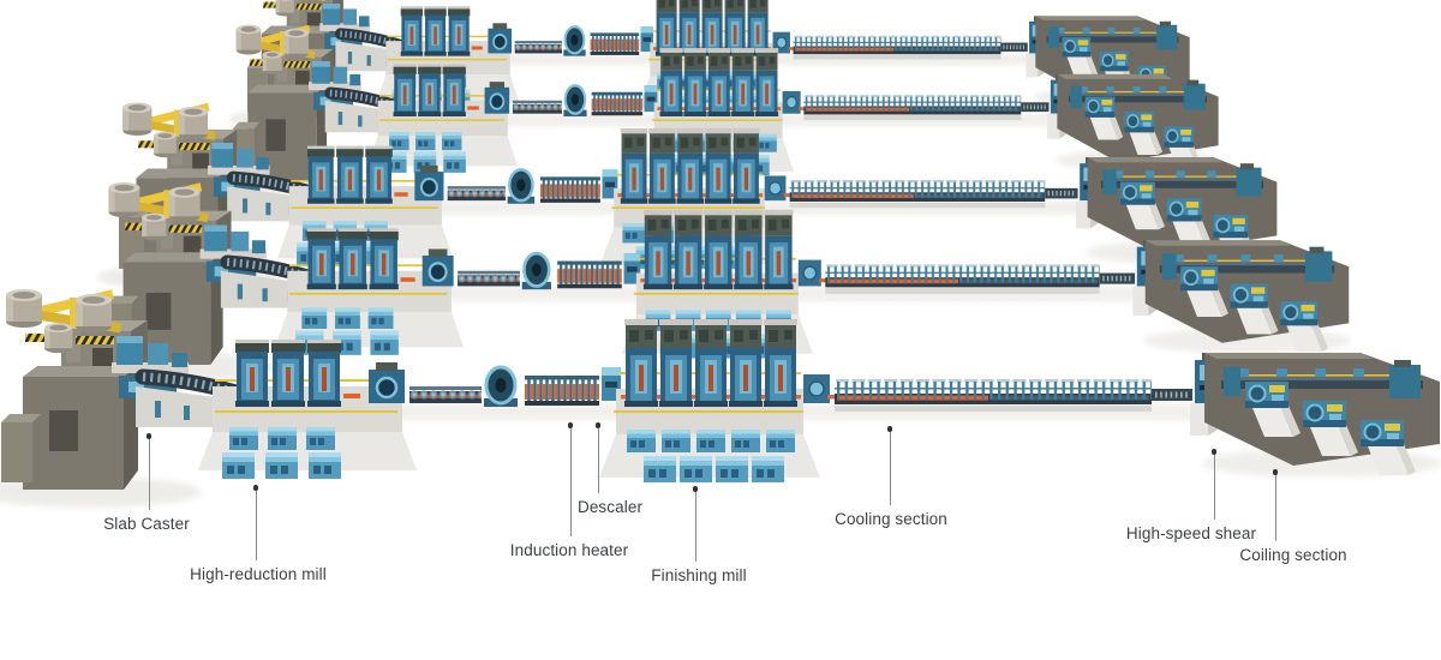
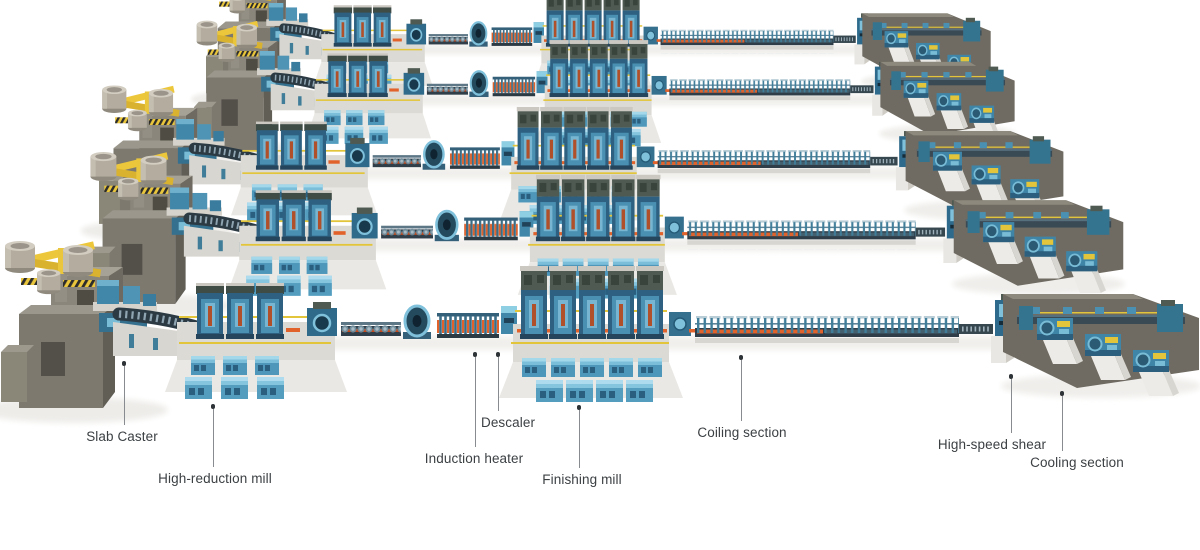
  Slab Caster
  High-reduction mill
  Induction heater
  Descaler
  Finishing mill
- Cooling section
+ Coiling section
  High-speed shear
- Coiling section
+ Cooling section
